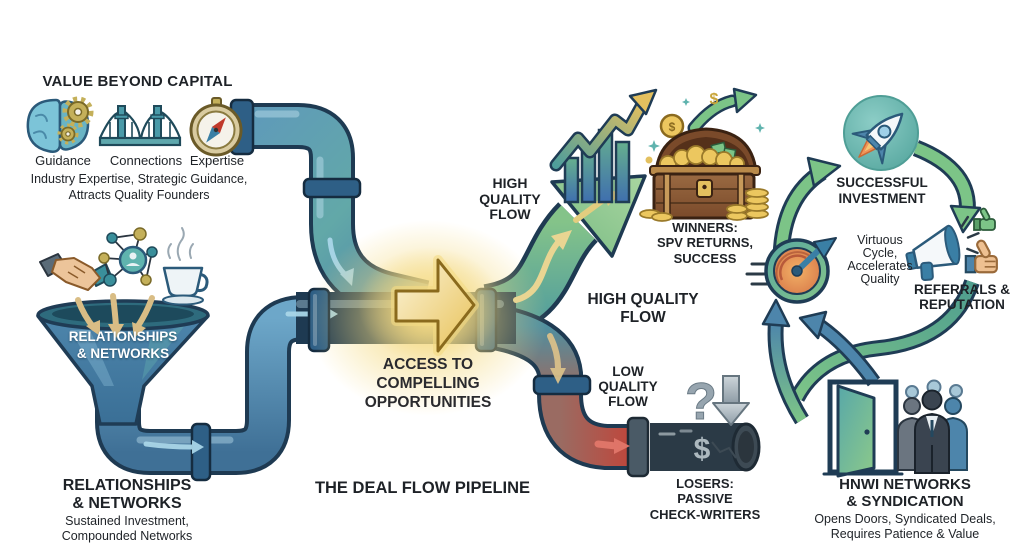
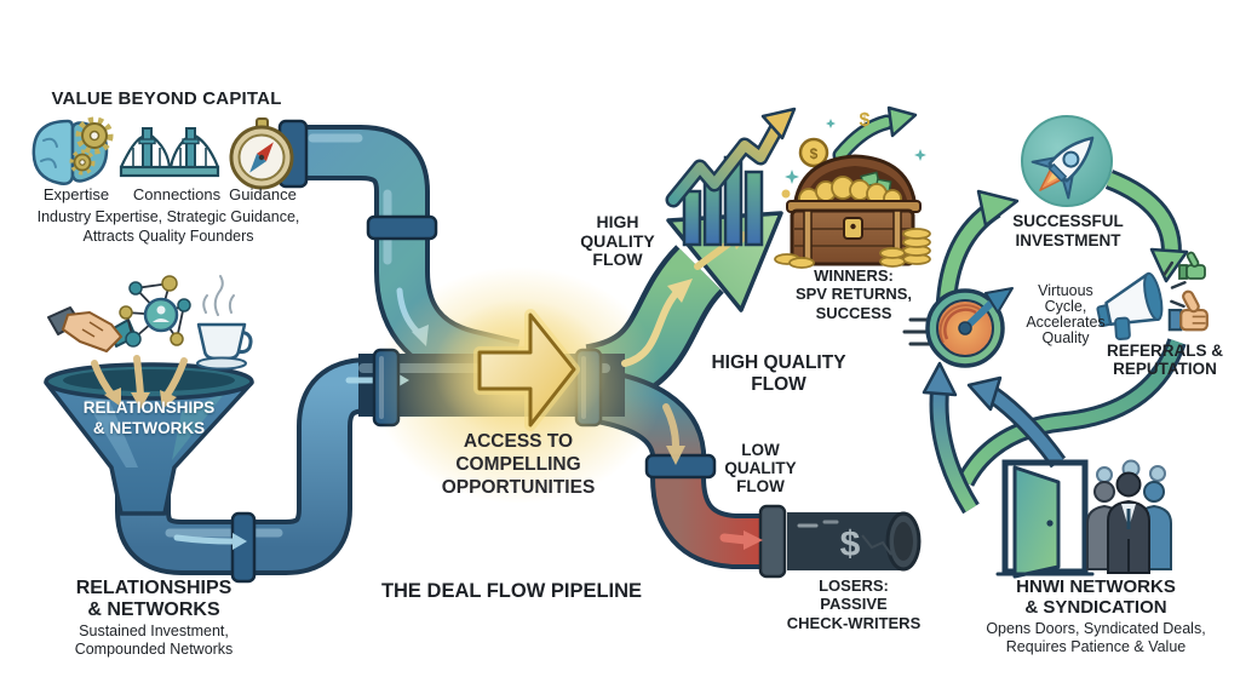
  $
  $
  $
- ?
  VALUE BEYOND CAPITAL
- Guidance
+ Expertise
  Connections
- Expertise
+ Guidance
  Industry Expertise, Strategic Guidance,
  Attracts Quality Founders
  RELATIONSHIPS
  & NETWORKS
  RELATIONSHIPS
  & NETWORKS
  Sustained Investment,
  Compounded Networks
  ACCESS TO
  COMPELLING
  OPPORTUNITIES
  THE DEAL FLOW PIPELINE
  HIGH
  QUALITY
  FLOW
  HIGH QUALITY
  FLOW
  LOW
  QUALITY
  FLOW
  WINNERS:
  SPV RETURNS,
  SUCCESS
  LOSERS:
  PASSIVE
  CHECK-WRITERS
  SUCCESSFUL
  INVESTMENT
  Virtuous
  Cycle,
  Accelerates
  Quality
  REFERRALS &
  REPUTATION
  HNWI NETWORKS
  & SYNDICATION
  Opens Doors, Syndicated Deals,
  Requires Patience & Value
